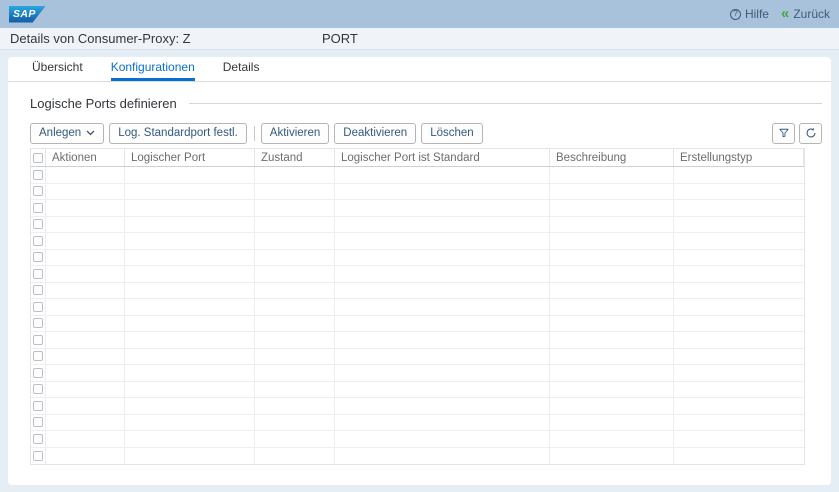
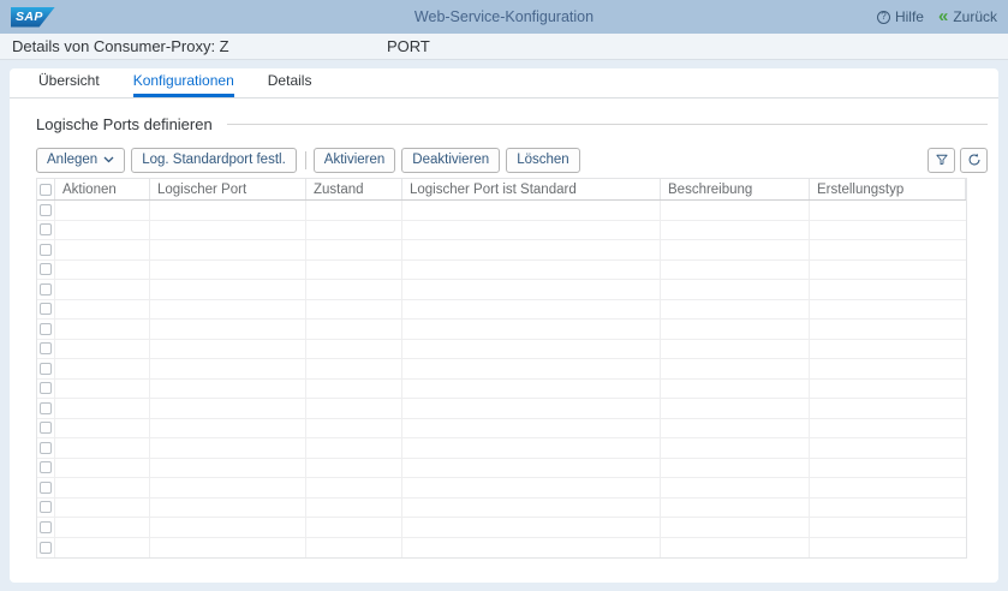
  SAP
+ Web-Service-Konfiguration
  ?
  Hilfe
  «
  Zurück
  Details von Consumer-Proxy: Z
  PORT
  Übersicht
  Konfigurationen
  Details
  Logische Ports definieren
  Anlegen
  Log. Standardport festl.
  Aktivieren
  Deaktivieren
  Löschen
  Aktionen
  Logischer Port
  Zustand
  Logischer Port ist Standard
  Beschreibung
  Erstellungstyp
